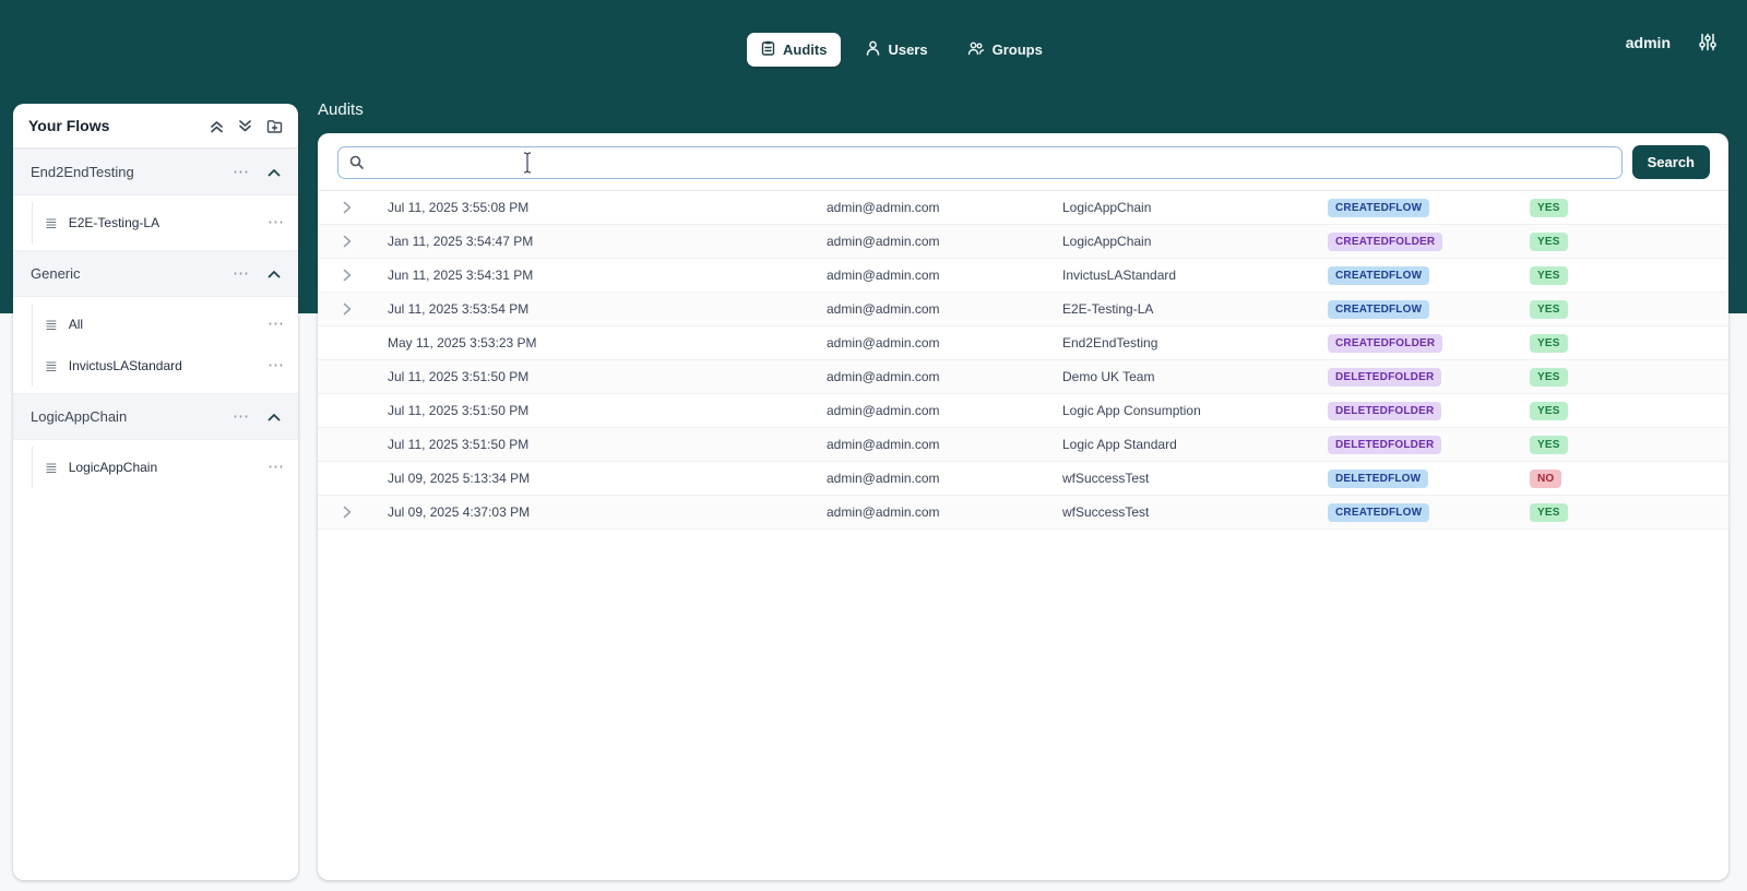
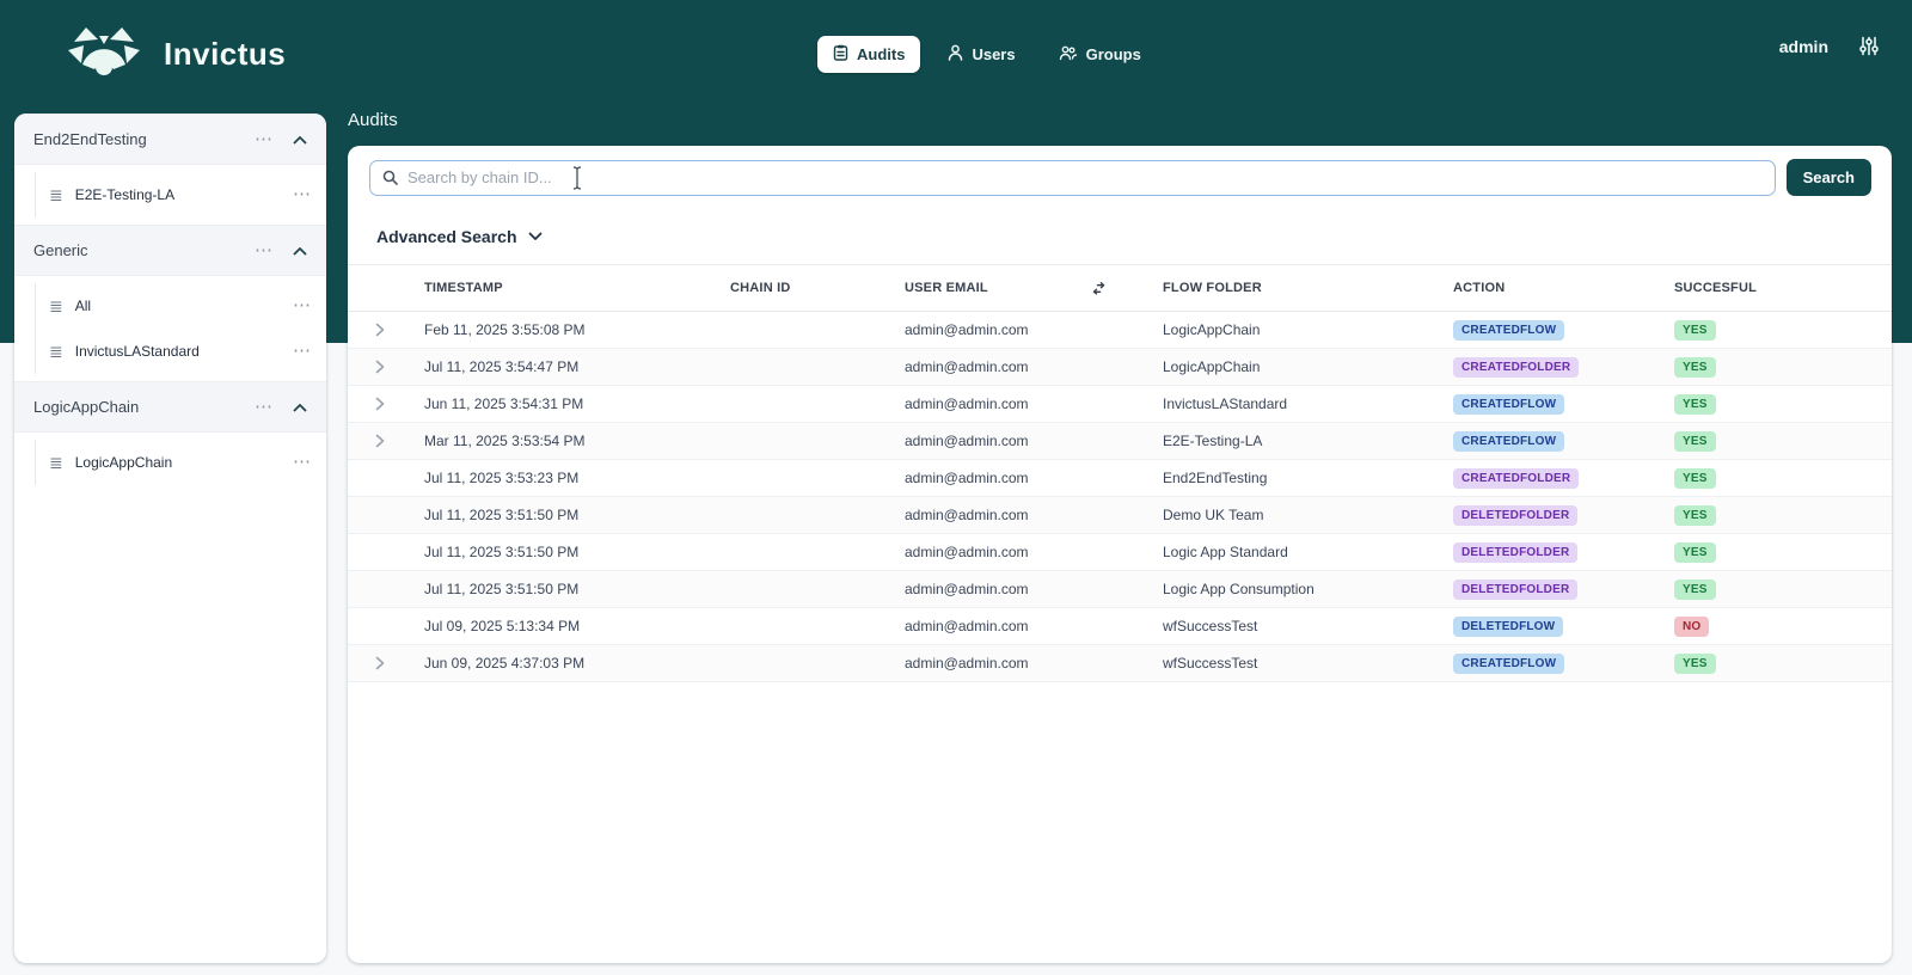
+ Invictus
  Audits
  Users
  Groups
  admin
  Audits
- Your Flows
  End2EndTesting
  ⋯
  ≣
  E2E-Testing-LA
  ⋯
  Generic
  ⋯
  ≣
  All
  ⋯
  ≣
  InvictusLAStandard
  ⋯
  LogicAppChain
  ⋯
  ≣
  LogicAppChain
  ⋯
+ Search by chain ID...
  Search
+ Advanced Search
+ TIMESTAMP
+ CHAIN ID
+ USER EMAIL
+ FLOW FOLDER
+ ACTION
+ SUCCESFUL
- Jul 11, 2025 3:55:08 PM
+ Feb 11, 2025 3:55:08 PM
  admin@admin.com
  LogicAppChain
  CREATEDFLOW
  YES
- Jan 11, 2025 3:54:47 PM
+ Jul 11, 2025 3:54:47 PM
  admin@admin.com
  LogicAppChain
  CREATEDFOLDER
  YES
  Jun 11, 2025 3:54:31 PM
  admin@admin.com
  InvictusLAStandard
  CREATEDFLOW
  YES
- Jul 11, 2025 3:53:54 PM
+ Mar 11, 2025 3:53:54 PM
  admin@admin.com
  E2E-Testing-LA
  CREATEDFLOW
  YES
- May 11, 2025 3:53:23 PM
+ Jul 11, 2025 3:53:23 PM
  admin@admin.com
  End2EndTesting
  CREATEDFOLDER
  YES
  Jul 11, 2025 3:51:50 PM
  admin@admin.com
  Demo UK Team
  DELETEDFOLDER
  YES
  Jul 11, 2025 3:51:50 PM
  admin@admin.com
- Logic App Consumption
+ Logic App Standard
  DELETEDFOLDER
  YES
  Jul 11, 2025 3:51:50 PM
  admin@admin.com
- Logic App Standard
+ Logic App Consumption
  DELETEDFOLDER
  YES
  Jul 09, 2025 5:13:34 PM
  admin@admin.com
  wfSuccessTest
  DELETEDFLOW
  NO
- Jul 09, 2025 4:37:03 PM
+ Jun 09, 2025 4:37:03 PM
  admin@admin.com
  wfSuccessTest
  CREATEDFLOW
  YES
